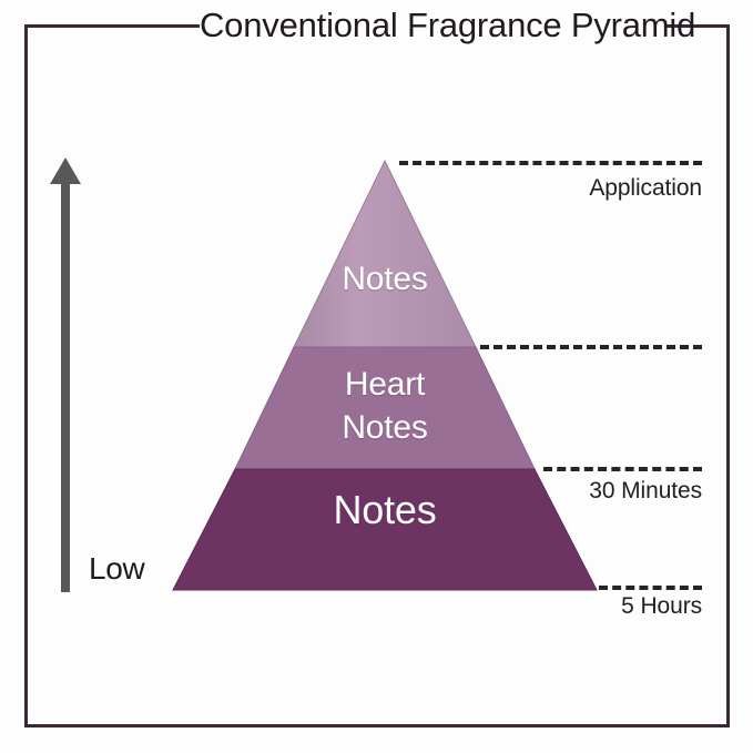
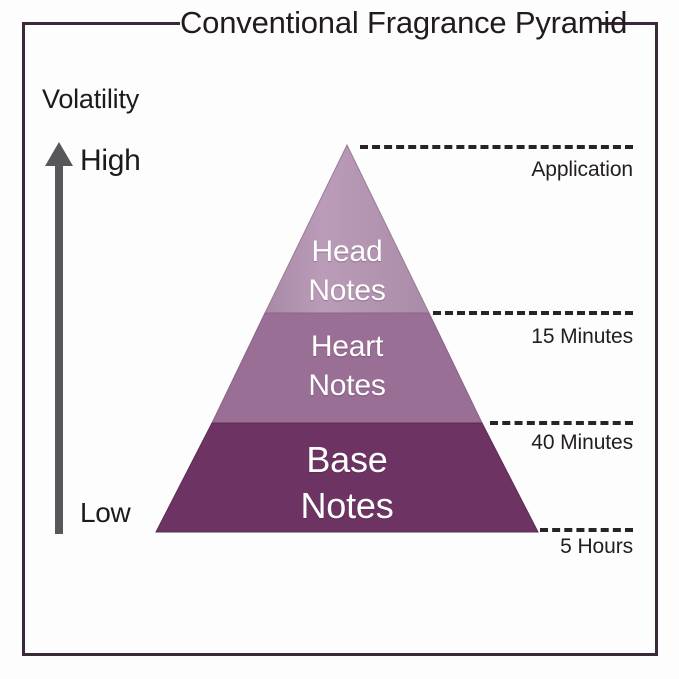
  Conventional Fragrance Pyramid
+ Volatility
+ High
  Low
+ Head
  Notes
  Heart
  Notes
+ Base
  Notes
  Application
+ 15 Minutes
- 30 Minutes
+ 40 Minutes
  5 Hours
